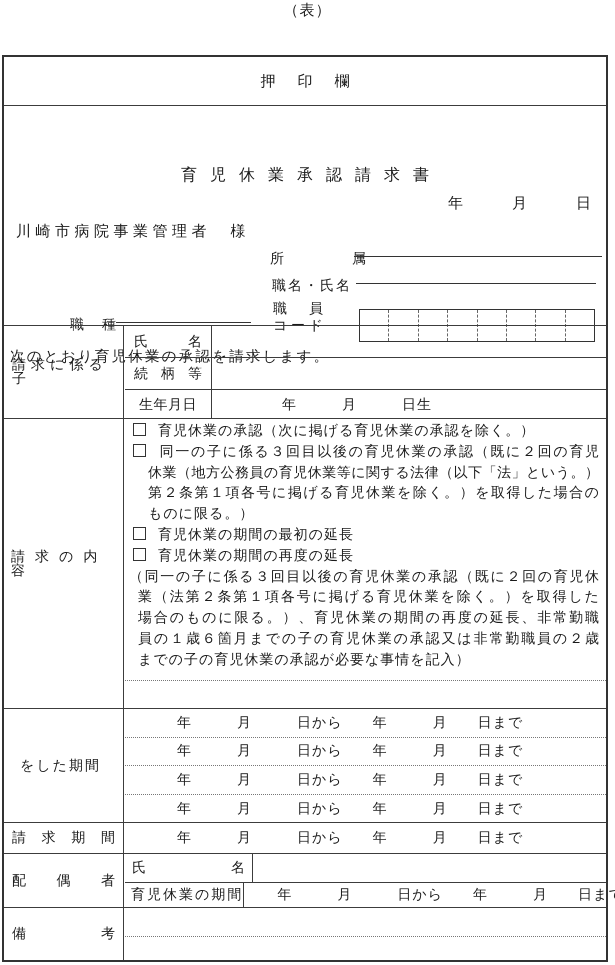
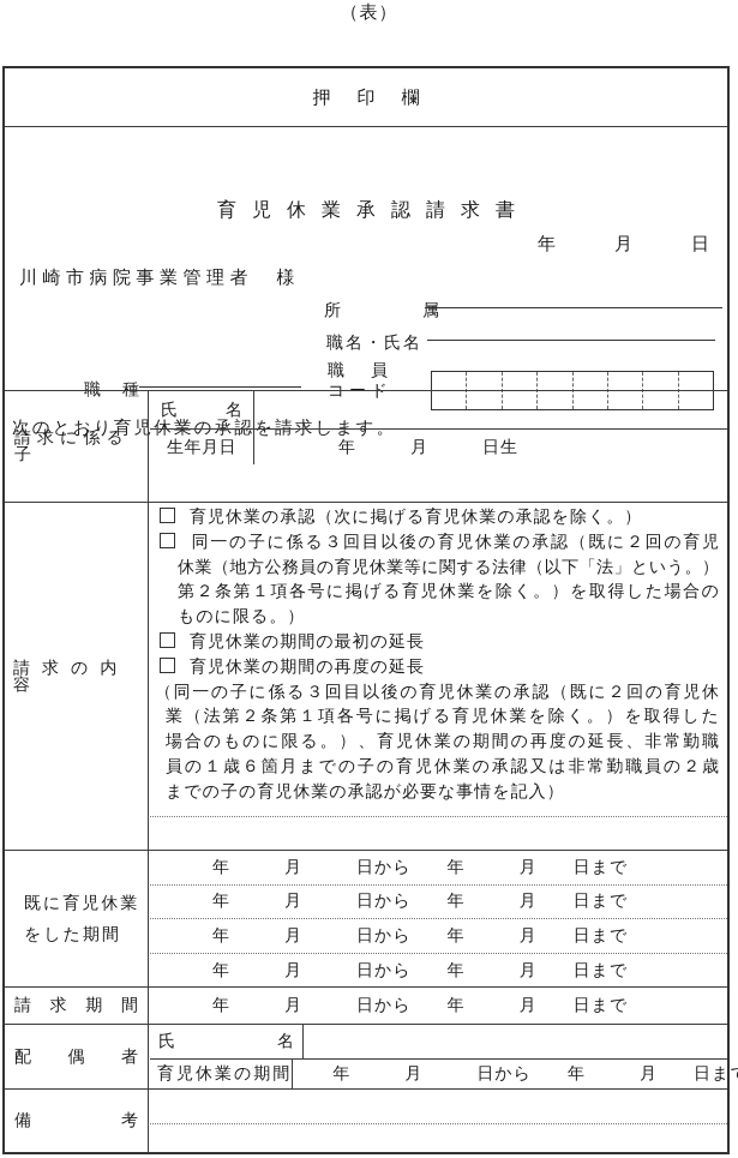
  （表）
  押印欄
  育児休業承認請求書
  年 月 日
  川崎市病院事業管理者 様
  所属
  職名・氏名
  職員
  コード
  職種
  次のとおり育児休業の承認を請求します。
  請求に係る子
  氏 名
- 続 柄 等
  生年月日
  年 月 日生
  請求の内容
  育児休業の承認（次に掲げる育児休業の承認を除く。）
  同一の子に係る３回目以後の育児休業の承認（既に２回の育児
  休業（地方公務員の育児休業等に関する法律（以下「法」という。）
  第２条第１項各号に掲げる育児休業を除く。）を取得した場合の
  ものに限る。）
  育児休業の期間の最初の延長
  育児休業の期間の再度の延長
  （同一の子に係る３回目以後の育児休業の承認（既に２回の育児休
  業（法第２条第１項各号に掲げる育児休業を除く。）を取得した
  場合のものに限る。）、育児休業の期間の再度の延長、非常勤職
  員の１歳６箇月までの子の育児休業の承認又は非常勤職員の２歳
  までの子の育児休業の承認が必要な事情を記入）
+ 既に育児休業
  をした期間
  年 月 日から 年 月 日まで
  年 月 日から 年 月 日まで
  年 月 日から 年 月 日まで
  年 月 日から 年 月 日まで
  請求期間
  年 月 日から 年 月 日まで
  配偶者
  氏名
  育児休業の期間
  年 月 日から 年 月 日ま
  備考
